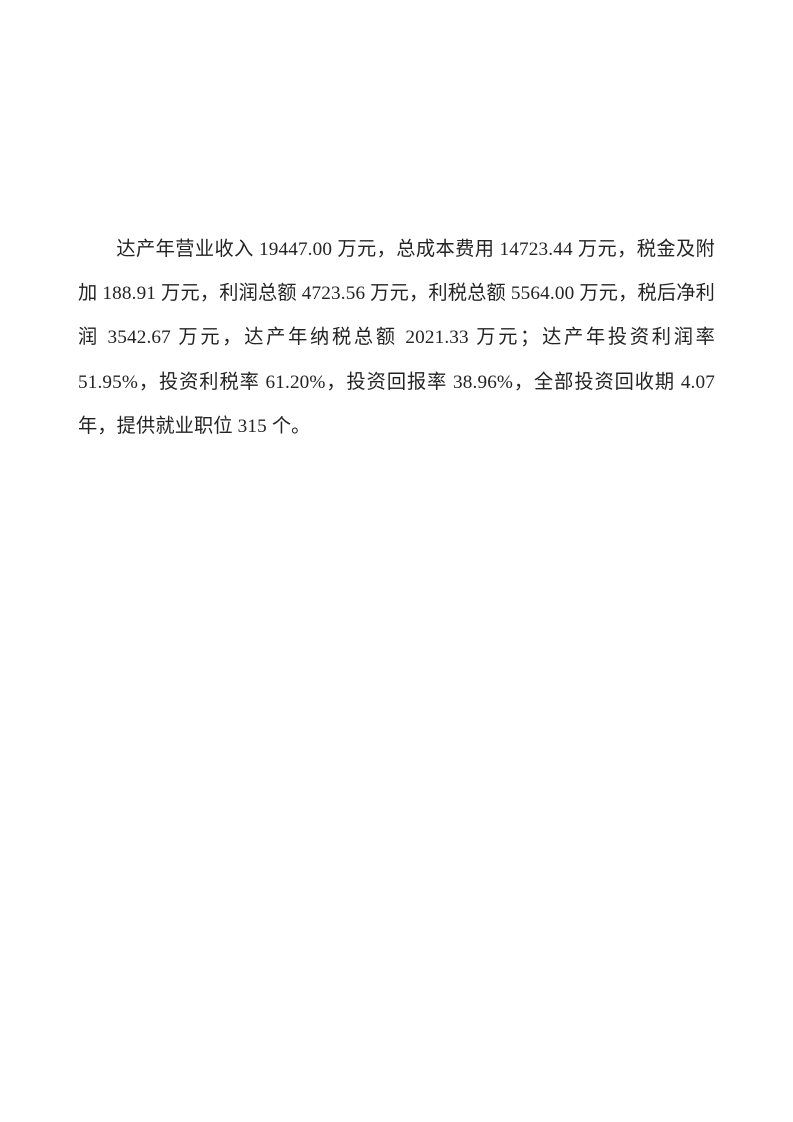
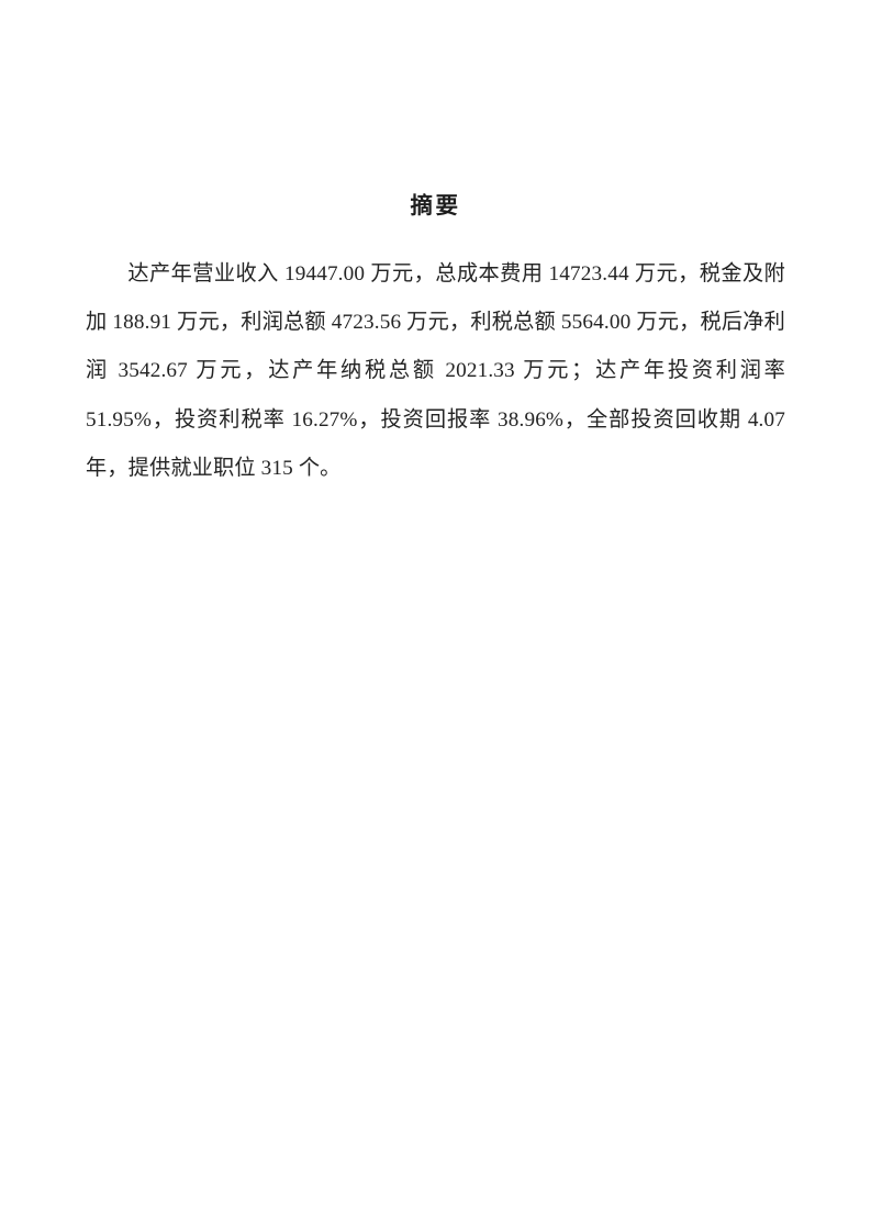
+ 摘要
- 达产年营业收入 19447.00 万元，总成本费用 14723.44 万元，税金及附加 188.91 万元，利润总额 4723.56 万元，利税总额 5564.00 万元，税后净利润 3542.67 万元，达产年纳税总额 2021.33 万元；达产年投资利润率 51.95%，投资利税率 61.20%，投资回报率 38.96%，全部投资回收期 4.07 年，提供就业职位 315 个。
+ 达产年营业收入 19447.00 万元，总成本费用 14723.44 万元，税金及附加 188.91 万元，利润总额 4723.56 万元，利税总额 5564.00 万元，税后净利润 3542.67 万元，达产年纳税总额 2021.33 万元；达产年投资利润率 51.95%，投资利税率 16.27%，投资回报率 38.96%，全部投资回收期 4.07 年，提供就业职位 315 个。
